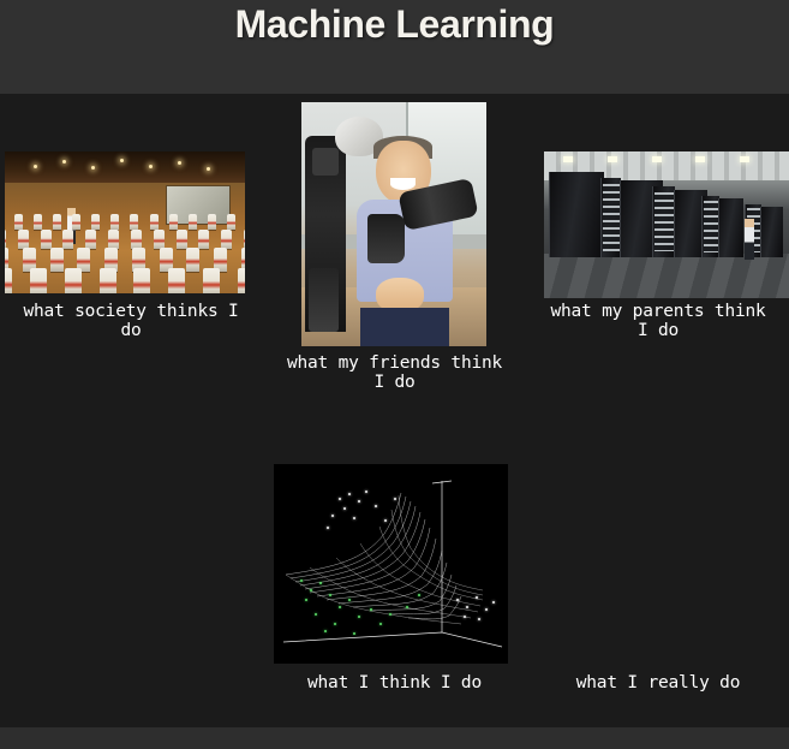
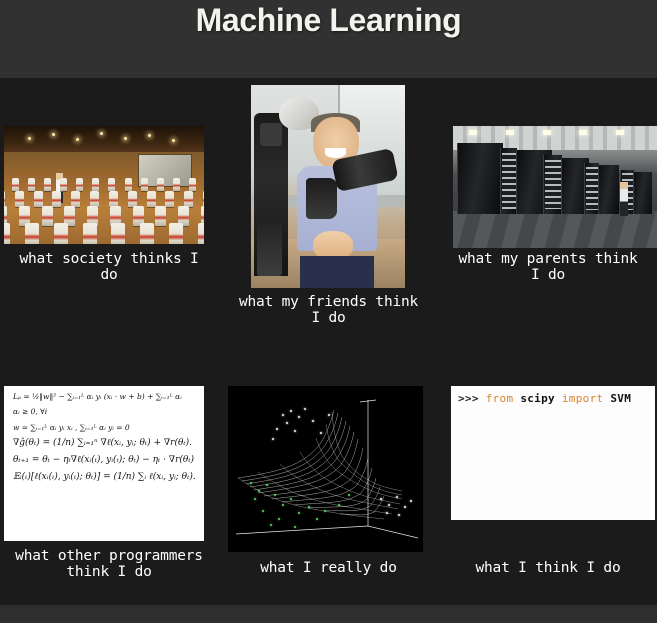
  Machine Learning
  what society thinks I
  do
  what my friends think
  I do
  what my parents think
  I do
+ Lₚ = ½‖w‖² − ∑ᵢ₌₁ᴸ αᵢ yᵢ (xᵢ · w + b) + ∑ᵢ₌₁ᴸ αᵢ
+ αᵢ ≥ 0, ∀i
+ w = ∑ᵢ₌₁ᴸ αᵢ yᵢ xᵢ , ∑ᵢ₌₁ᴸ αᵢ yᵢ = 0
+ ∇ĝ(θₜ) = (1/n) ∑ᵢ₌₁ⁿ ∇ℓ(xᵢ, yᵢ; θₜ) + ∇r(θₜ).
+ θₜ₊₁ = θₜ − ηₜ∇ℓ(xᵢ(ₜ), yᵢ(ₜ); θₜ) − ηₜ · ∇r(θₜ)
+ 𝔼ᵢ(ₜ)[ℓ(xᵢ(ₜ), yᵢ(ₜ); θₜ)] = (1/n) ∑ᵢ ℓ(xᵢ, yᵢ; θₜ).
+ what other programmers
+ think I do
- what I think I do
+ what I really do
+ >>> from scipy import SVM
- what I really do
+ what I think I do
